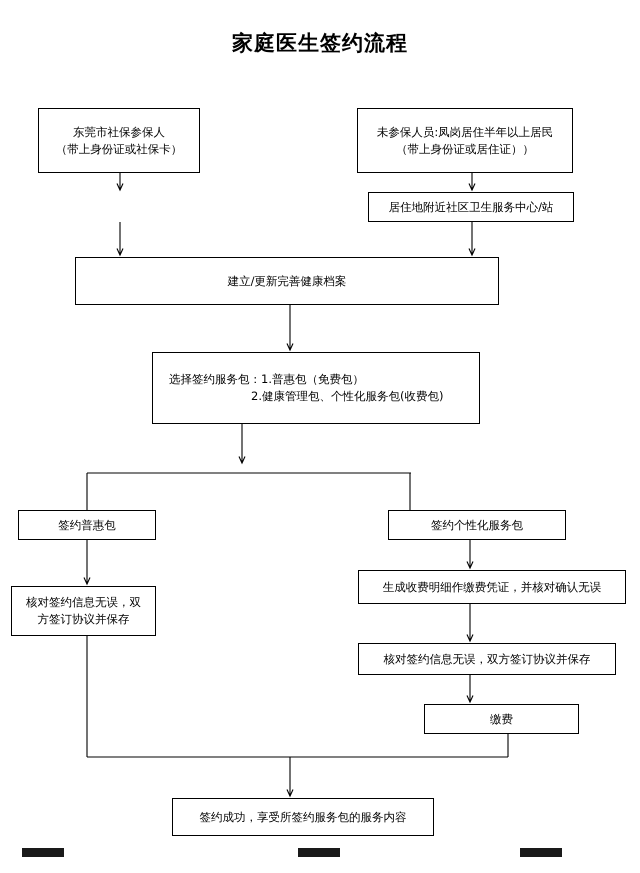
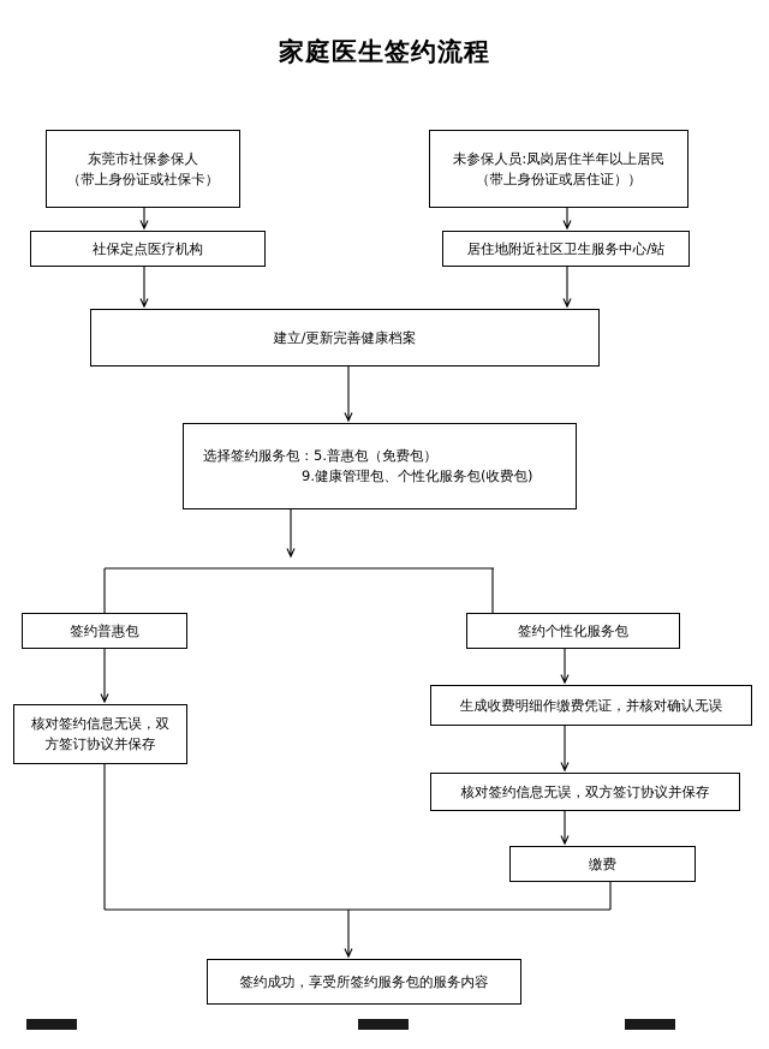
  家庭医生签约流程
  东莞市社保参保人
  （带上身份证或社保卡）
  未参保人员:凤岗居住半年以上居民
  （带上身份证或居住证））
+ 社保定点医疗机构
  居住地附近社区卫生服务中心/站
  建立/更新完善健康档案
- 选择签约服务包：1.普惠包（免费包）
+ 选择签约服务包：5.普惠包（免费包）
- 2.健康管理包、个性化服务包(收费包)
+ 9.健康管理包、个性化服务包(收费包)
  签约普惠包
  签约个性化服务包
  核对签约信息无误，双
  方签订协议并保存
  生成收费明细作缴费凭证，并核对确认无误
  核对签约信息无误，双方签订协议并保存
  缴费
  签约成功，享受所签约服务包的服务内容
